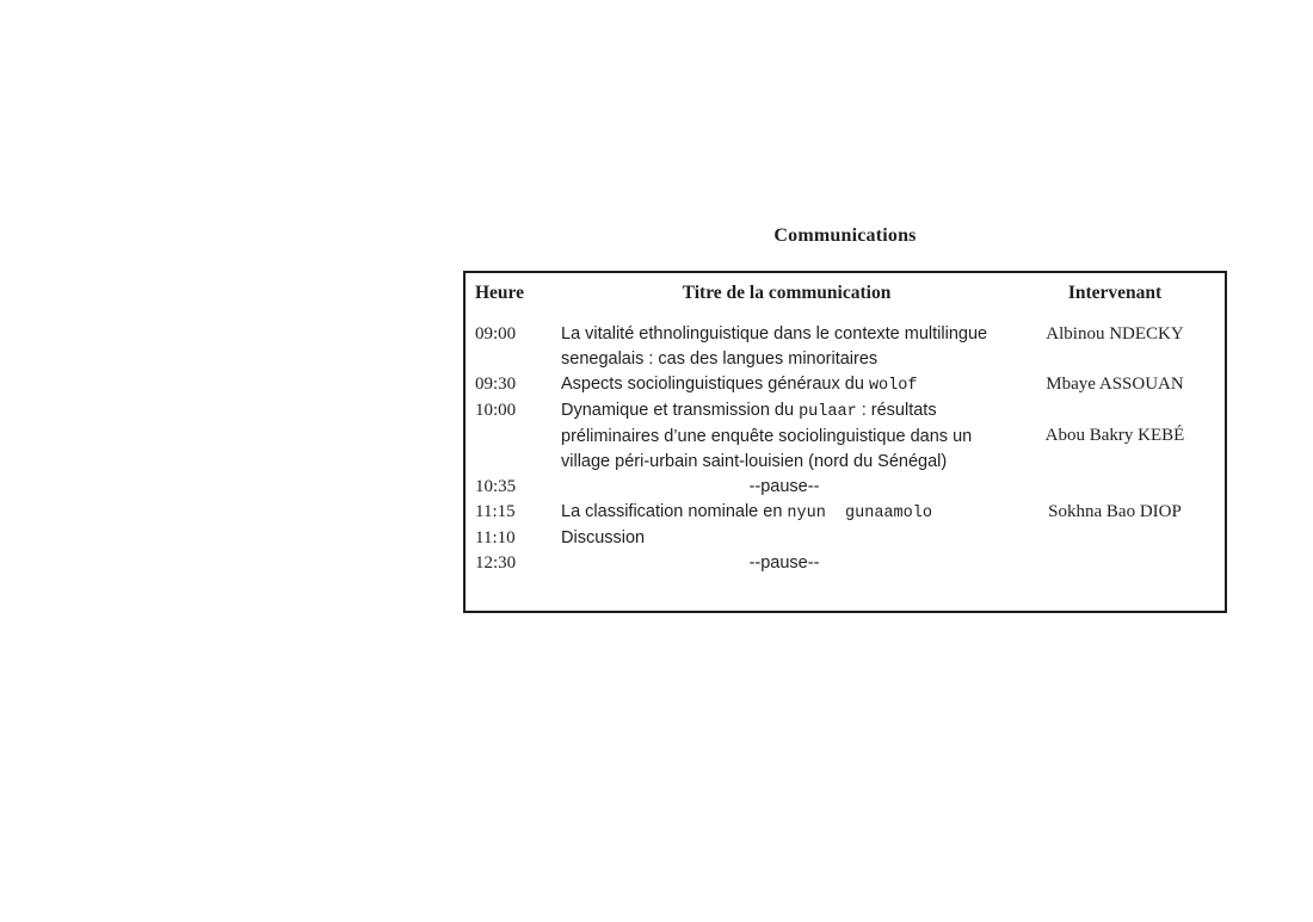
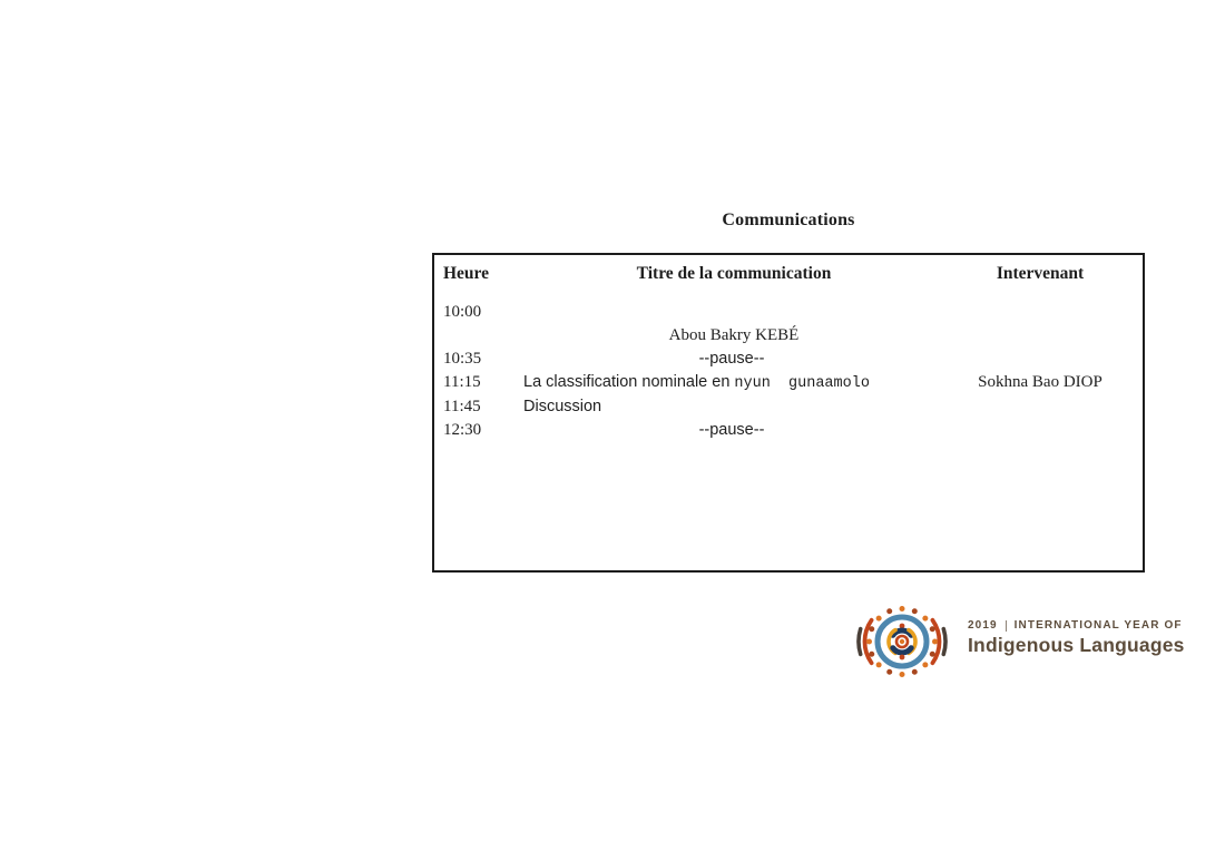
  Communications
  Heure
  Titre de la communication
  Intervenant
- 09:00
- La vitalité ethnolinguistique dans le contexte multilingue senegalais : cas des langues minoritaires
- Albinou NDECKY
- 09:30
- Aspects sociolinguistiques généraux du wolof
- Mbaye ASSOUAN
  10:00
- Dynamique et transmission du pulaar : résultats préliminaires d’une enquête sociolinguistique dans un village péri-urbain saint-louisien (nord du Sénégal)
  Abou Bakry KEBÉ
  10:35
  --pause--
  11:15
  La classification nominale en nyun gunaamolo
  Sokhna Bao DIOP
- 11:10
+ 11:45
  Discussion
  12:30
  --pause--
+ 2019
+ INTERNATIONAL YEAR OF
+ Indigenous Languages
